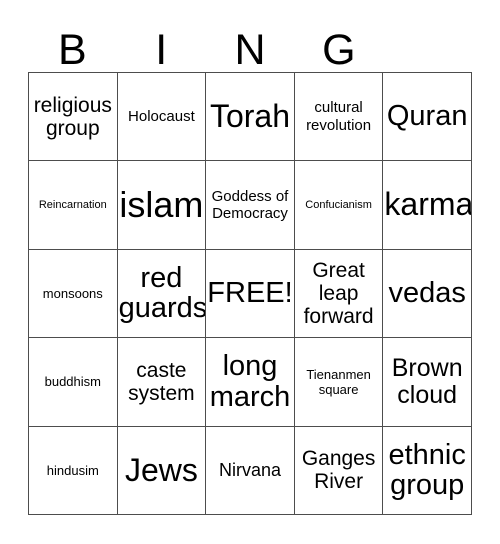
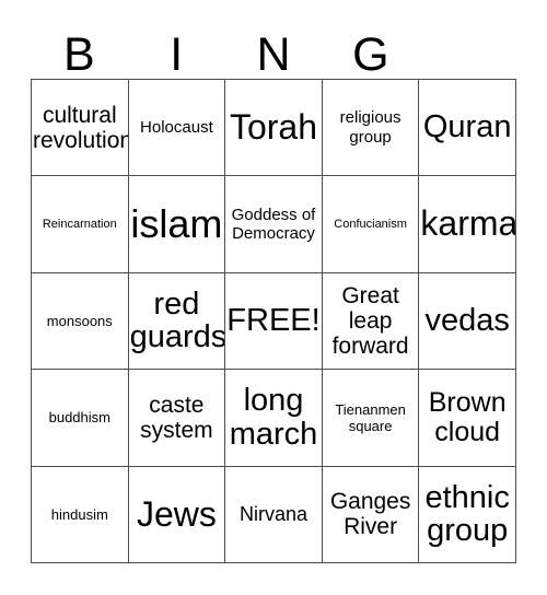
  B
  I
  N
  G
- religious group
+ cultural revolution
  Holocaust
  Torah
- cultural revolution
+ religious group
  Quran
  Reincarnation
  islam
  Goddess of Democracy
  Confucianism
  karma
  monsoons
  red guards
  FREE!
  Great leap forward
  vedas
  buddhism
  caste system
  long march
  Tienanmen square
  Brown cloud
  hindusim
  Jews
  Nirvana
  Ganges River
  ethnic group
